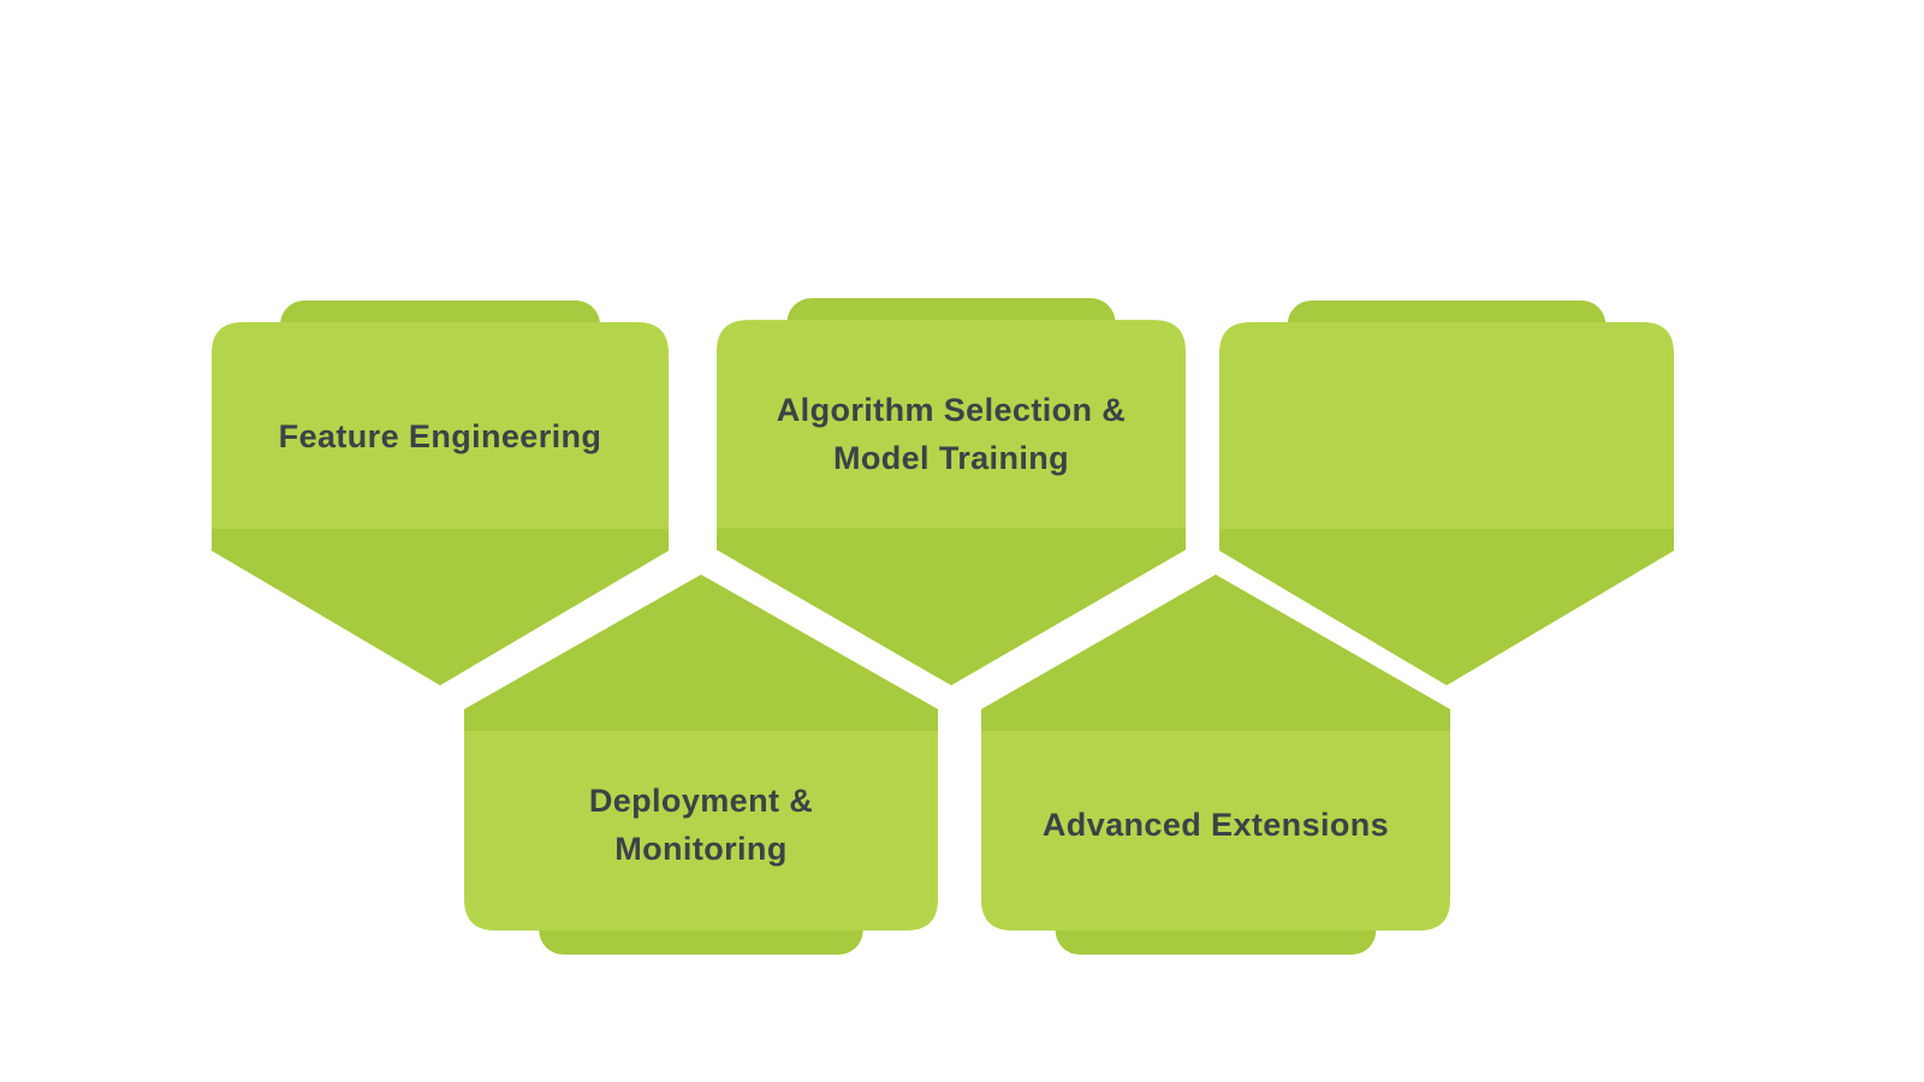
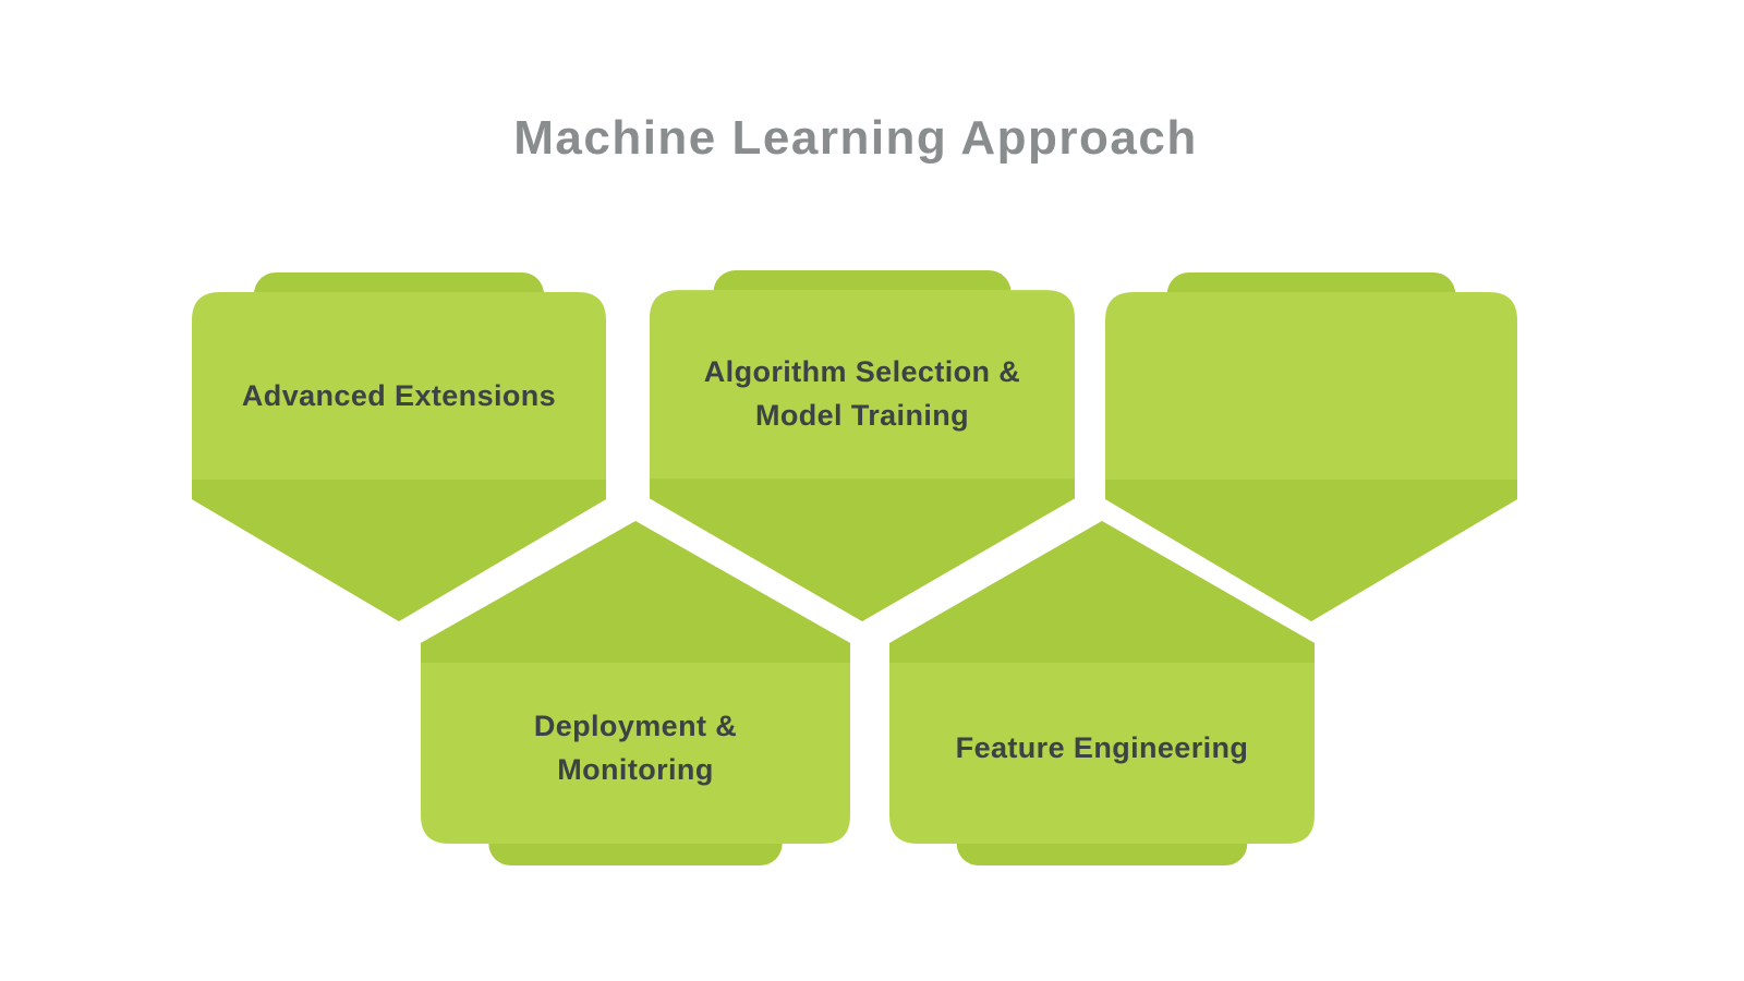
+ Machine Learning Approach
- Feature Engineering
+ Advanced Extensions
  Algorithm Selection &
  Model Training
  Deployment &
  Monitoring
- Advanced Extensions
+ Feature Engineering
